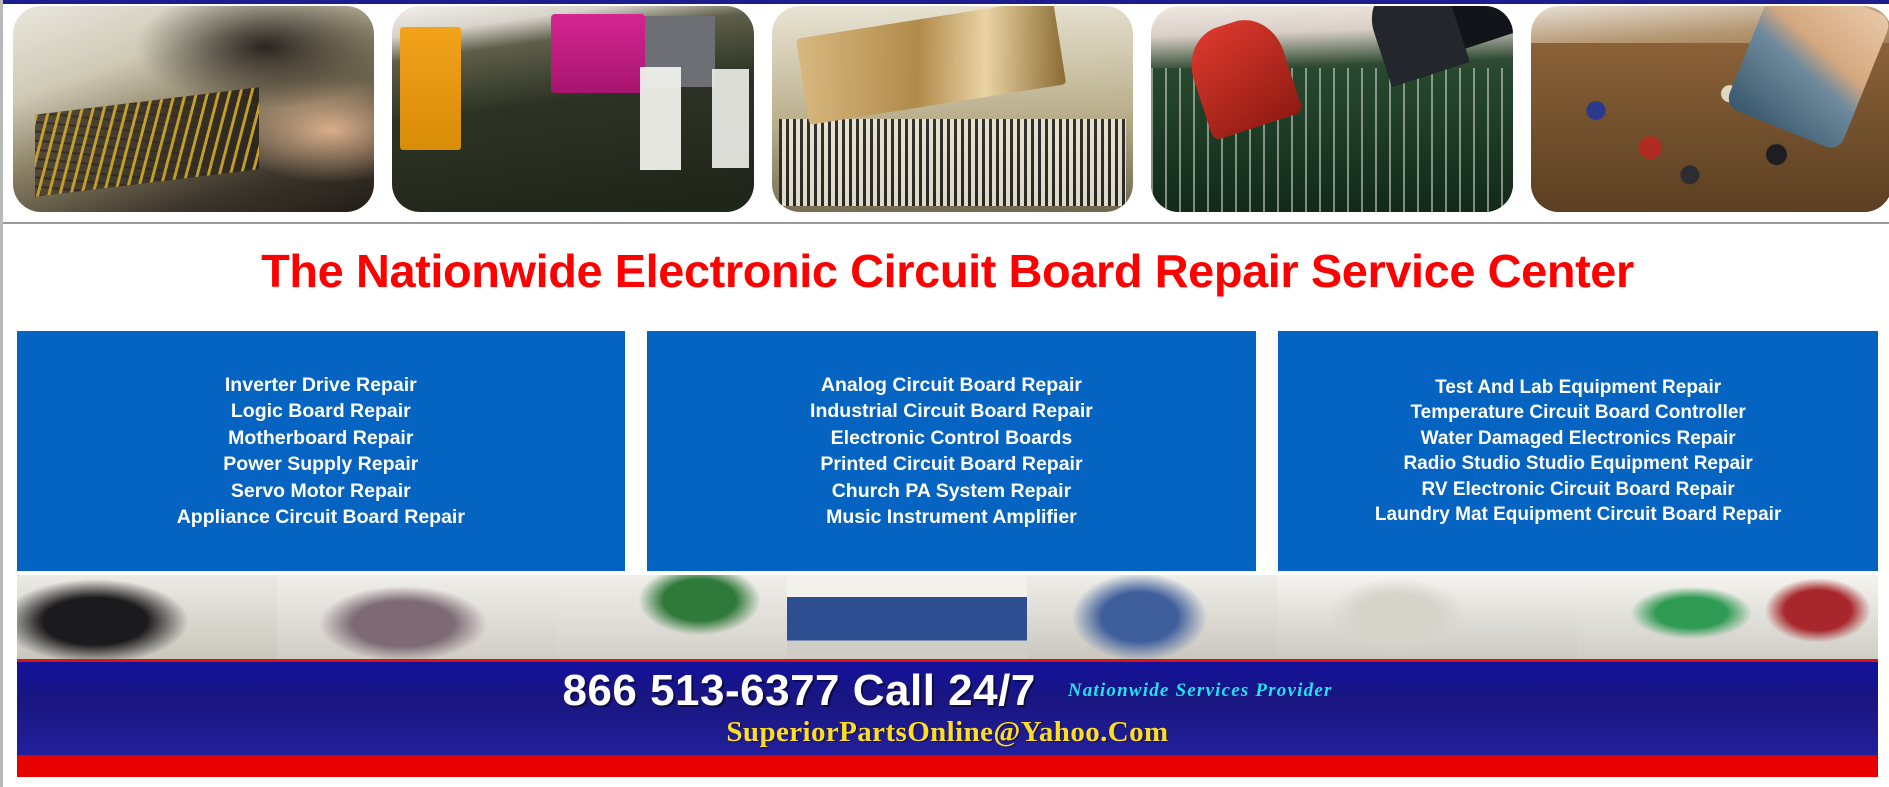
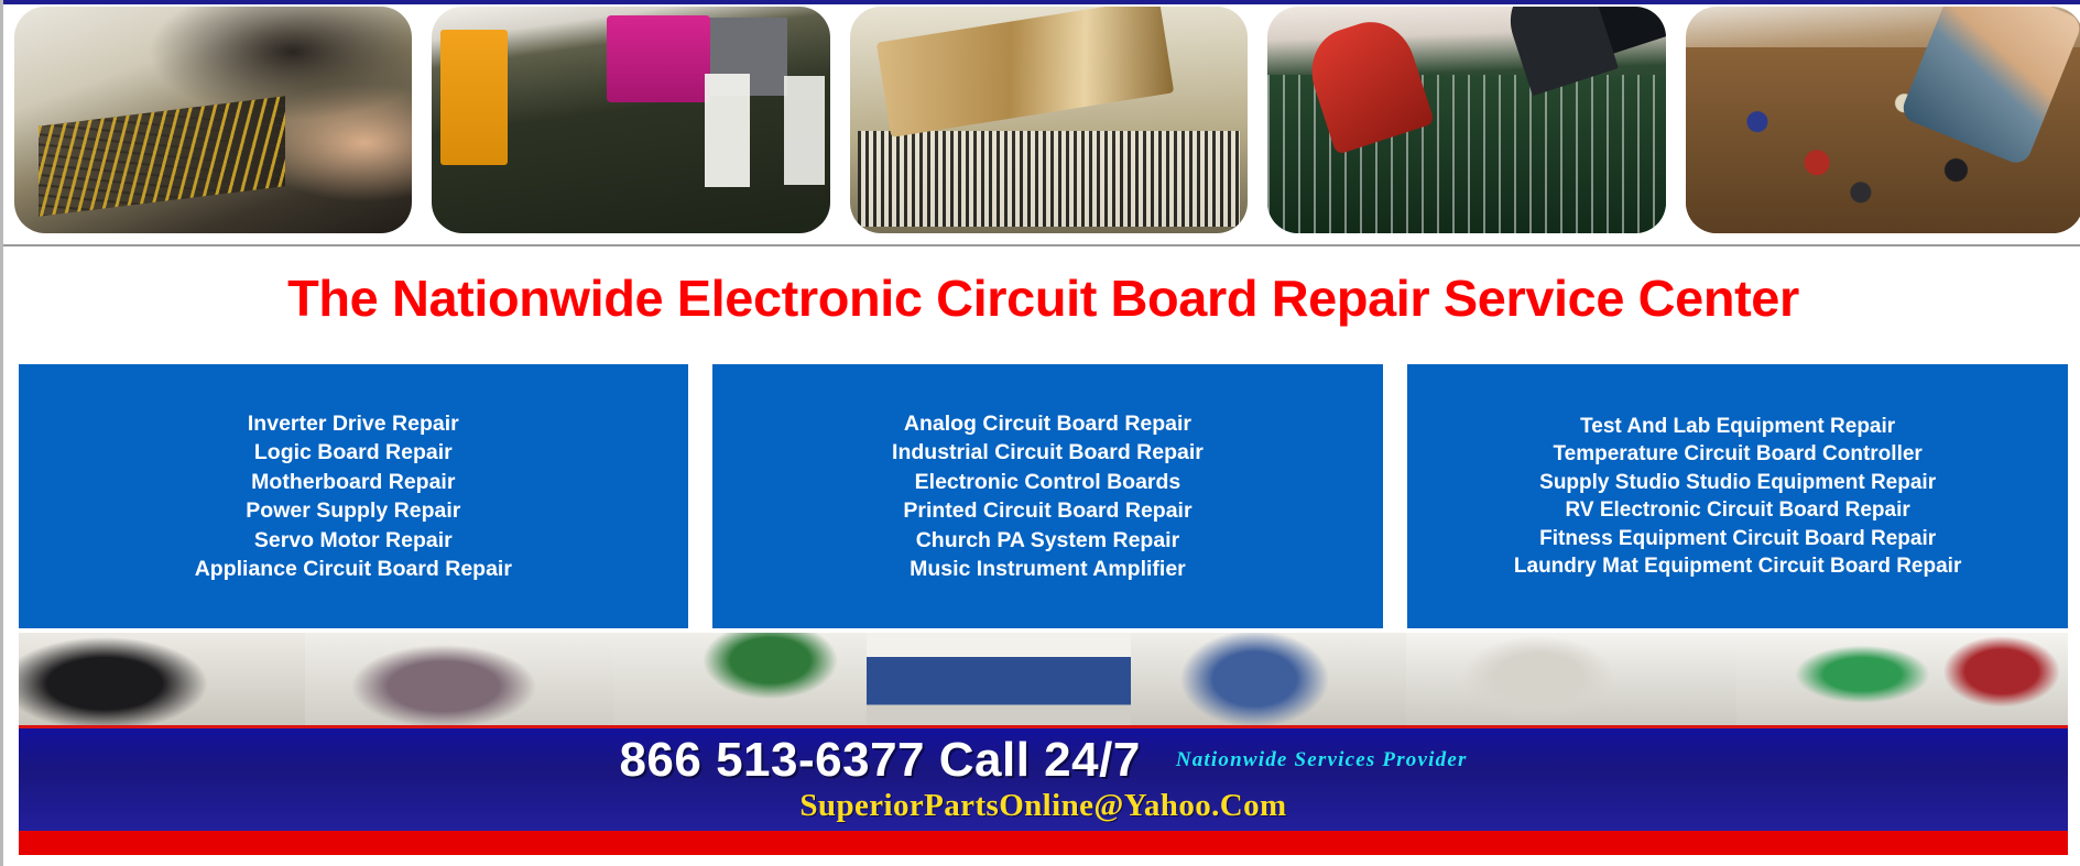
  The Nationwide Electronic Circuit Board Repair Service Center
  Inverter Drive Repair
  Logic Board Repair
  Motherboard Repair
  Power Supply Repair
  Servo Motor Repair
  Appliance Circuit Board Repair
  Analog Circuit Board Repair
  Industrial Circuit Board Repair
  Electronic Control Boards
  Printed Circuit Board Repair
  Church PA System Repair
  Music Instrument Amplifier
  Test And Lab Equipment Repair
  Temperature Circuit Board Controller
- Water Damaged Electronics Repair
- Radio Studio Studio Equipment Repair
+ Supply Studio Studio Equipment Repair
  RV Electronic Circuit Board Repair
+ Fitness Equipment Circuit Board Repair
  Laundry Mat Equipment Circuit Board Repair
  866 513-6377 Call 24/7
  Nationwide Services Provider
  SuperiorPartsOnline@Yahoo.Com
